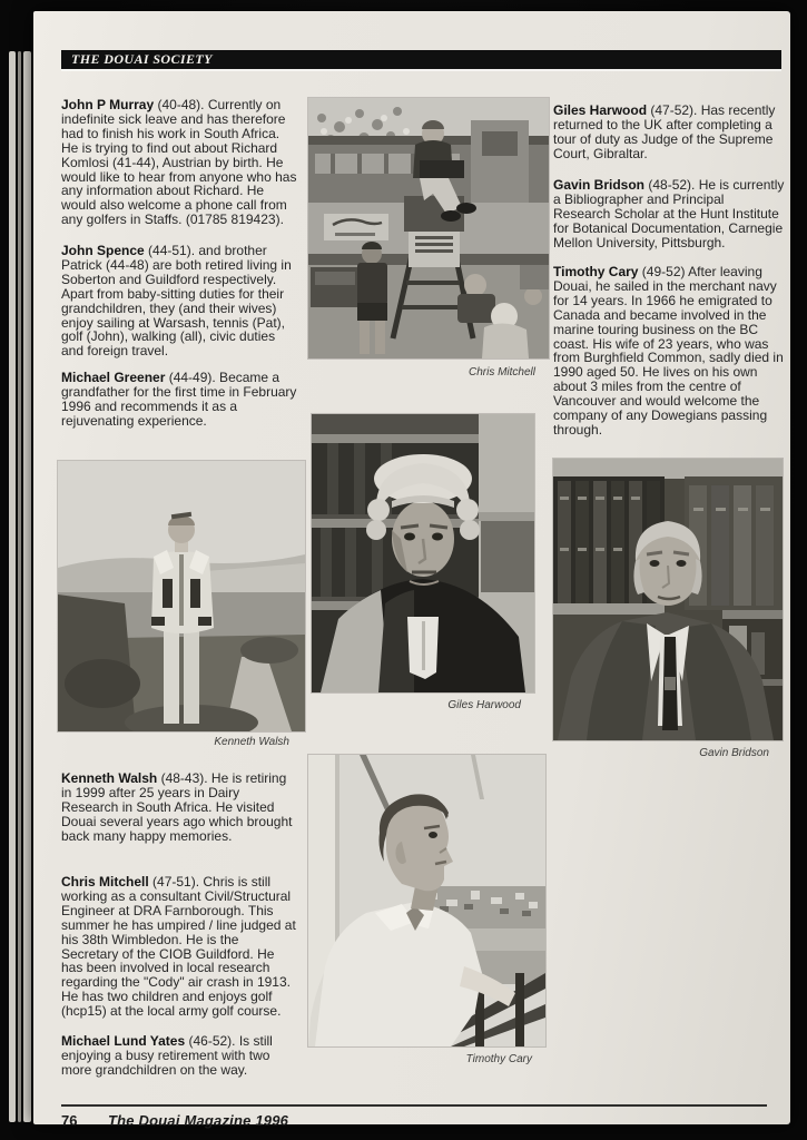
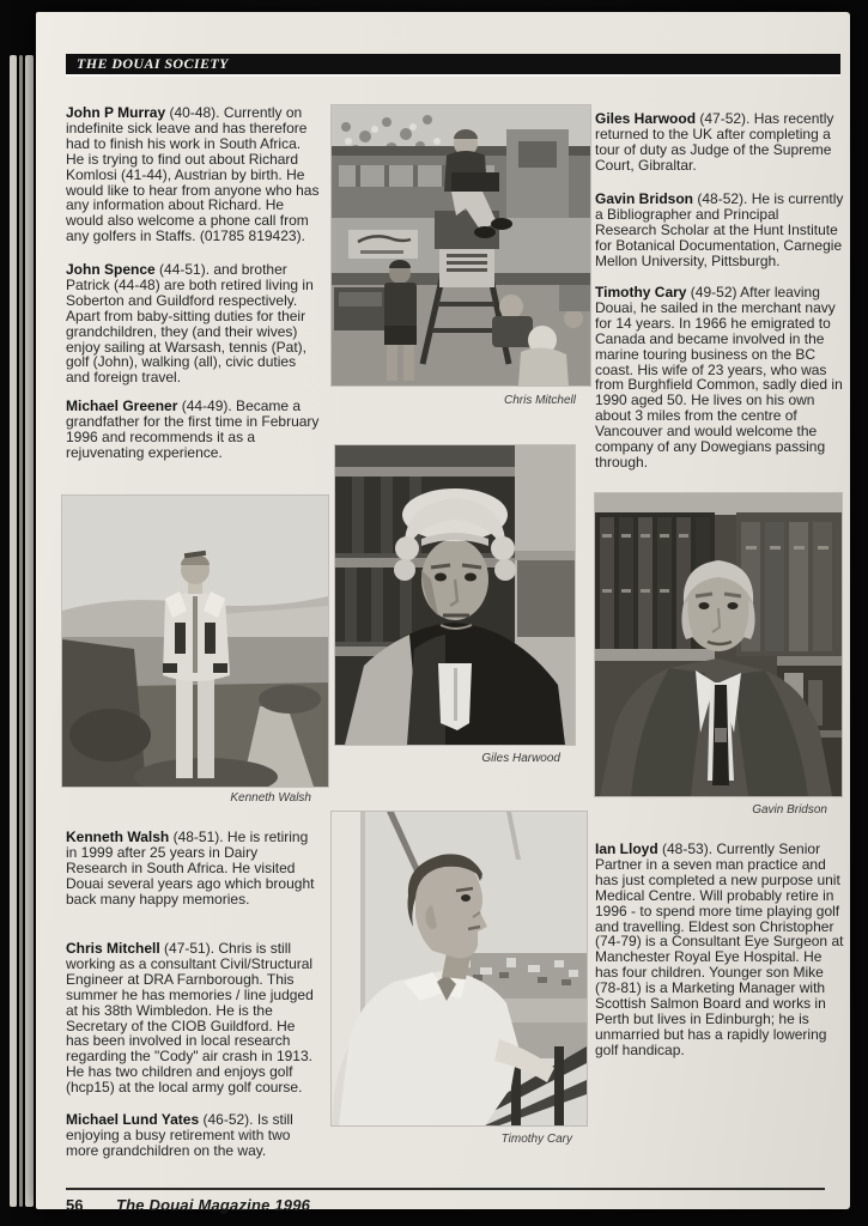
  THE DOUAI SOCIETY
  John P Murray (40-48). Currently on indefinite sick leave and has therefore had to finish his work in South Africa. He is trying to find out about Richard Komlosi (41-44), Austrian by birth. He would like to hear from anyone who has any information about Richard. He would also welcome a phone call from any golfers in Staffs. (01785 819423).
  John Spence (44-51). and brother Patrick (44-48) are both retired living in Soberton and Guildford respectively. Apart from baby-sitting duties for their grandchildren, they (and their wives) enjoy sailing at Warsash, tennis (Pat), golf (John), walking (all), civic duties and foreign travel.
  Michael Greener (44-49). Became a grandfather for the first time in February 1996 and recommends it as a rejuvenating experience.
  Giles Harwood (47-52). Has recently returned to the UK after completing a tour of duty as Judge of the Supreme Court, Gibraltar.
  Gavin Bridson (48-52). He is currently a Bibliographer and Principal Research Scholar at the Hunt Institute for Botanical Documentation, Carnegie Mellon University, Pittsburgh.
  Timothy Cary (49-52) After leaving Douai, he sailed in the merchant navy for 14 years. In 1966 he emigrated to Canada and became involved in the marine touring business on the BC coast. His wife of 23 years, who was from Burghfield Common, sadly died in 1990 aged 50. He lives on his own about 3 miles from the centre of Vancouver and would welcome the company of any Dowegians passing through.
  Chris Mitchell
  Kenneth Walsh
  Giles Harwood
  Gavin Bridson
- Kenneth Walsh (48-43). He is retiring in 1999 after 25 years in Dairy Research in South Africa. He visited Douai several years ago which brought back many happy memories.
+ Kenneth Walsh (48-51). He is retiring in 1999 after 25 years in Dairy Research in South Africa. He visited Douai several years ago which brought back many happy memories.
- Chris Mitchell (47-51). Chris is still working as a consultant Civil/Structural Engineer at DRA Farnborough. This summer he has umpired / line judged at his 38th Wimbledon. He is the Secretary of the CIOB Guildford. He has been involved in local research regarding the "Cody" air crash in 1913. He has two children and enjoys golf (hcp15) at the local army golf course.
+ Chris Mitchell (47-51). Chris is still working as a consultant Civil/Structural Engineer at DRA Farnborough. This summer he has memories / line judged at his 38th Wimbledon. He is the Secretary of the CIOB Guildford. He has been involved in local research regarding the "Cody" air crash in 1913. He has two children and enjoys golf (hcp15) at the local army golf course.
  Michael Lund Yates (46-52). Is still enjoying a busy retirement with two more grandchildren on the way.
  Timothy Cary
+ Ian Lloyd (48-53). Currently Senior Partner in a seven man practice and has just completed a new purpose unit Medical Centre. Will probably retire in 1996 - to spend more time playing golf and travelling. Eldest son Christopher (74-79) is a Consultant Eye Surgeon at Manchester Royal Eye Hospital. He has four children. Younger son Mike (78-81) is a Marketing Manager with Scottish Salmon Board and works in Perth but lives in Edinburgh; he is unmarried but has a rapidly lowering golf handicap.
- 76
+ 56
  The Douai Magazine 1996
